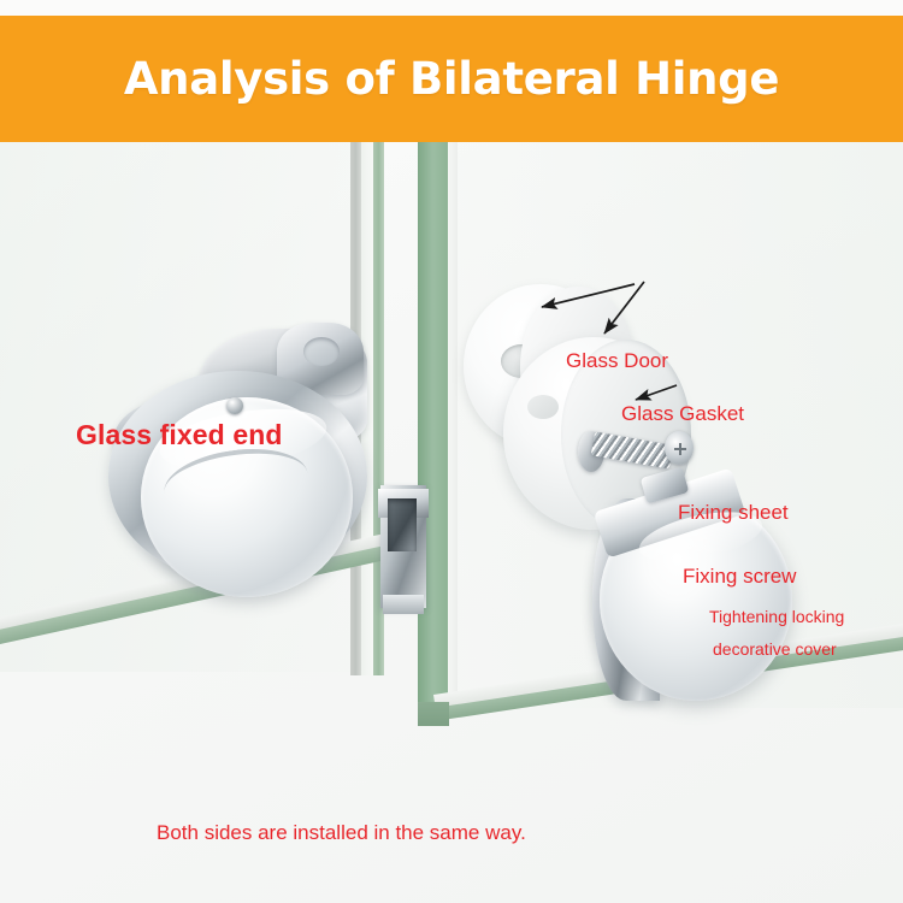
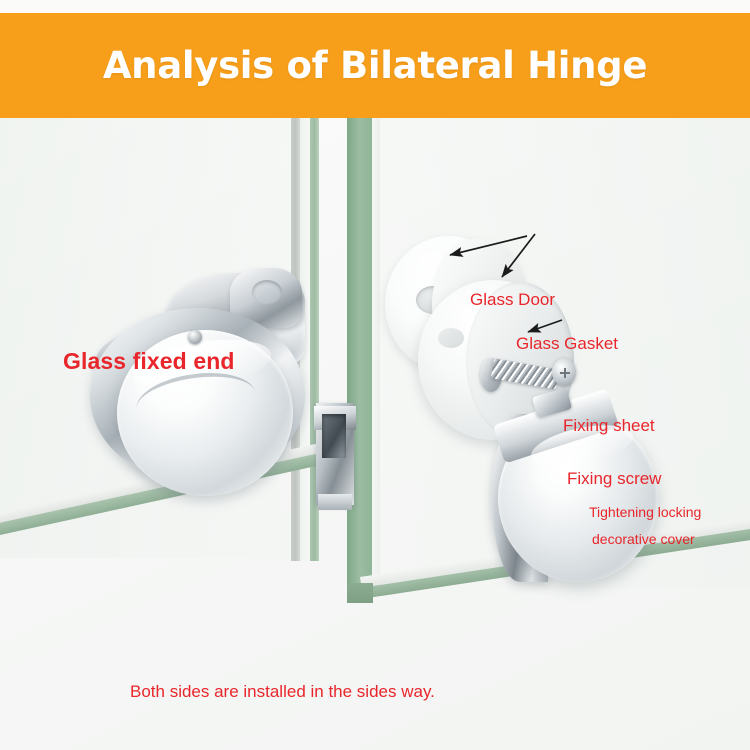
  Analysis of Bilateral Hinge
  Glass fixed end
  Glass Door
  Glass Gasket
  Fixing sheet
  Fixing screw
  Tightening locking
  decorative cover
- Both sides are installed in the same way.
+ Both sides are installed in the sides way.
